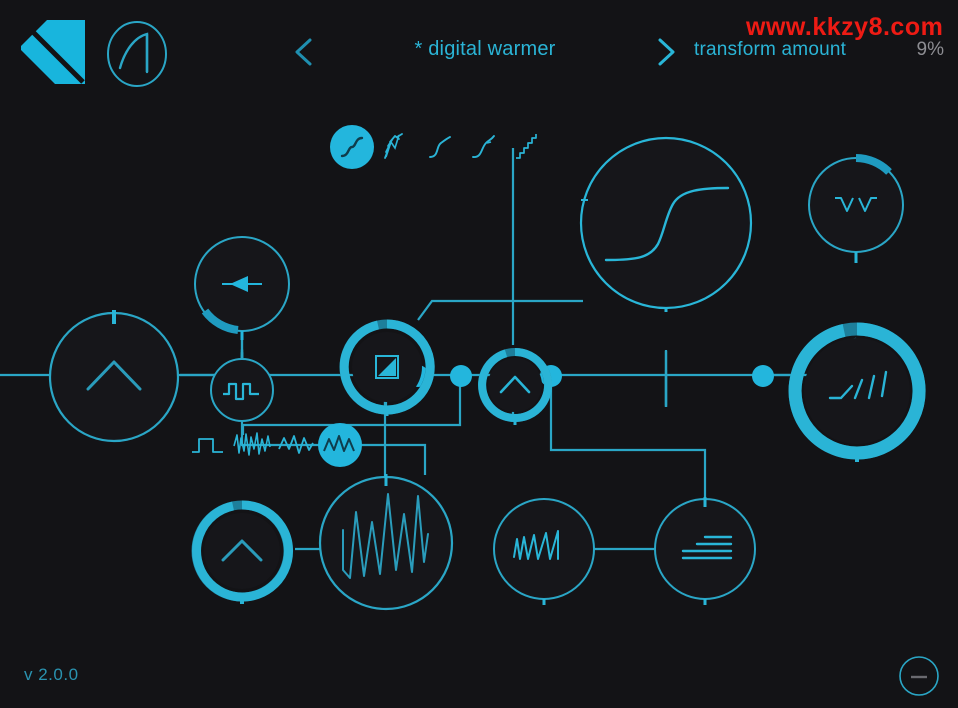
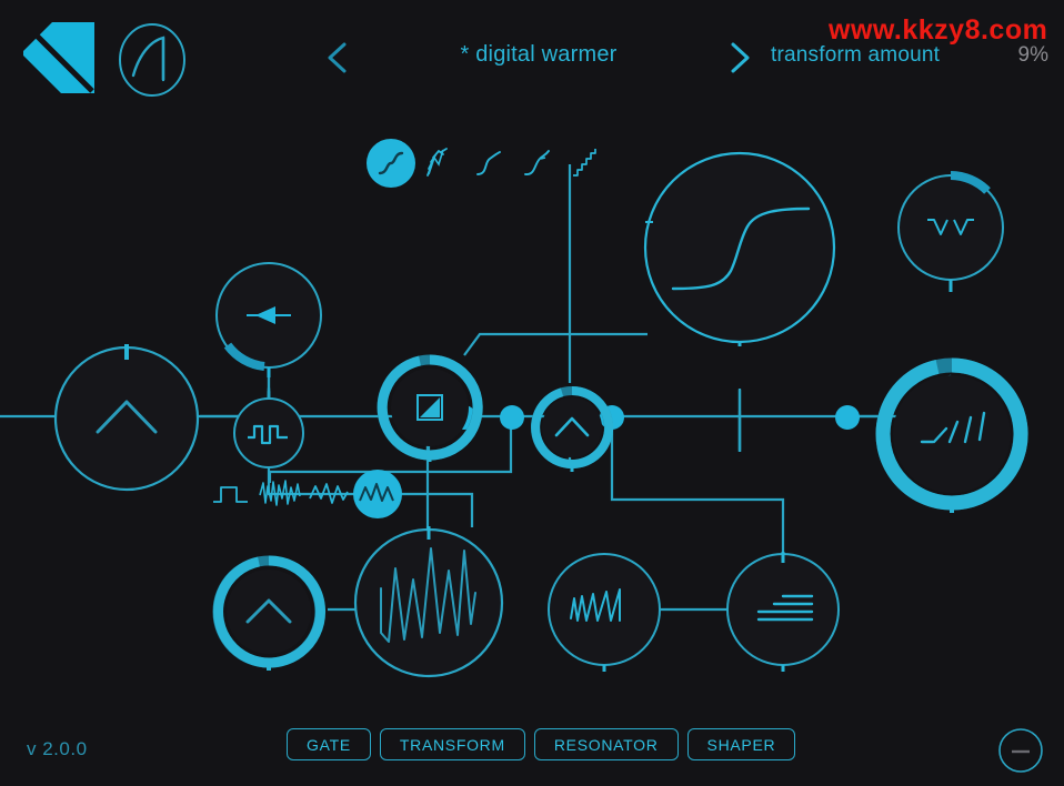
  * digital warmer
  transform amount
  9%
  v 2.0.0
+ GATE
+ TRANSFORM
+ RESONATOR
+ SHAPER
  www.kkzy8.com
